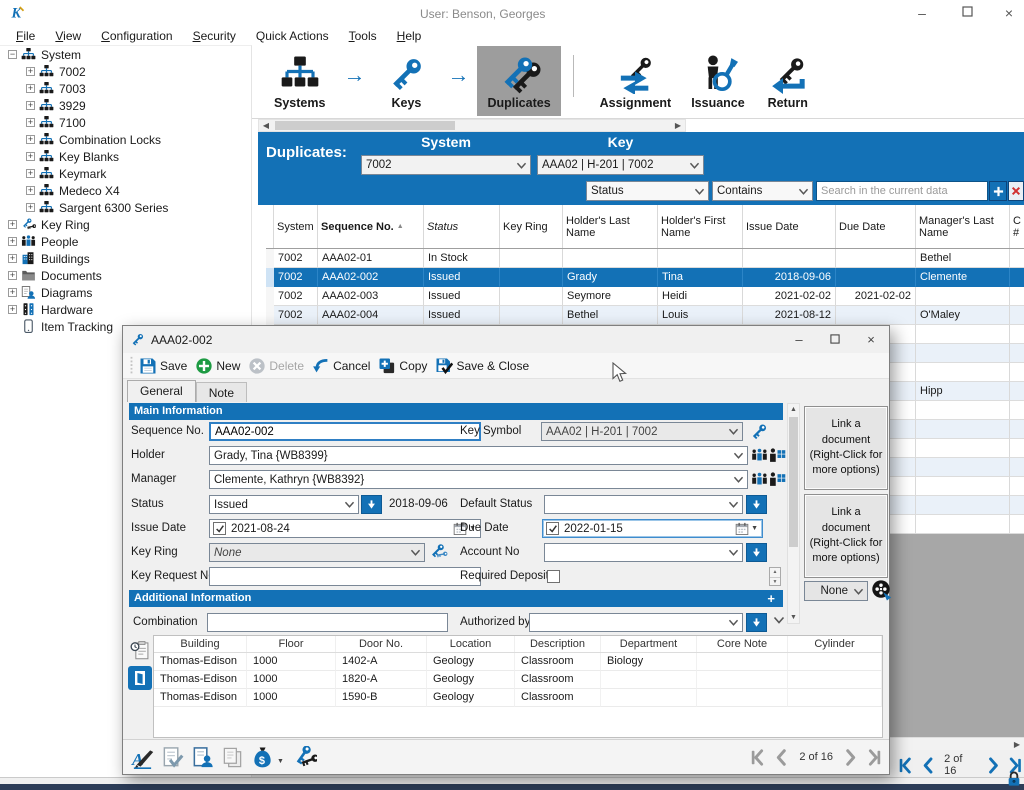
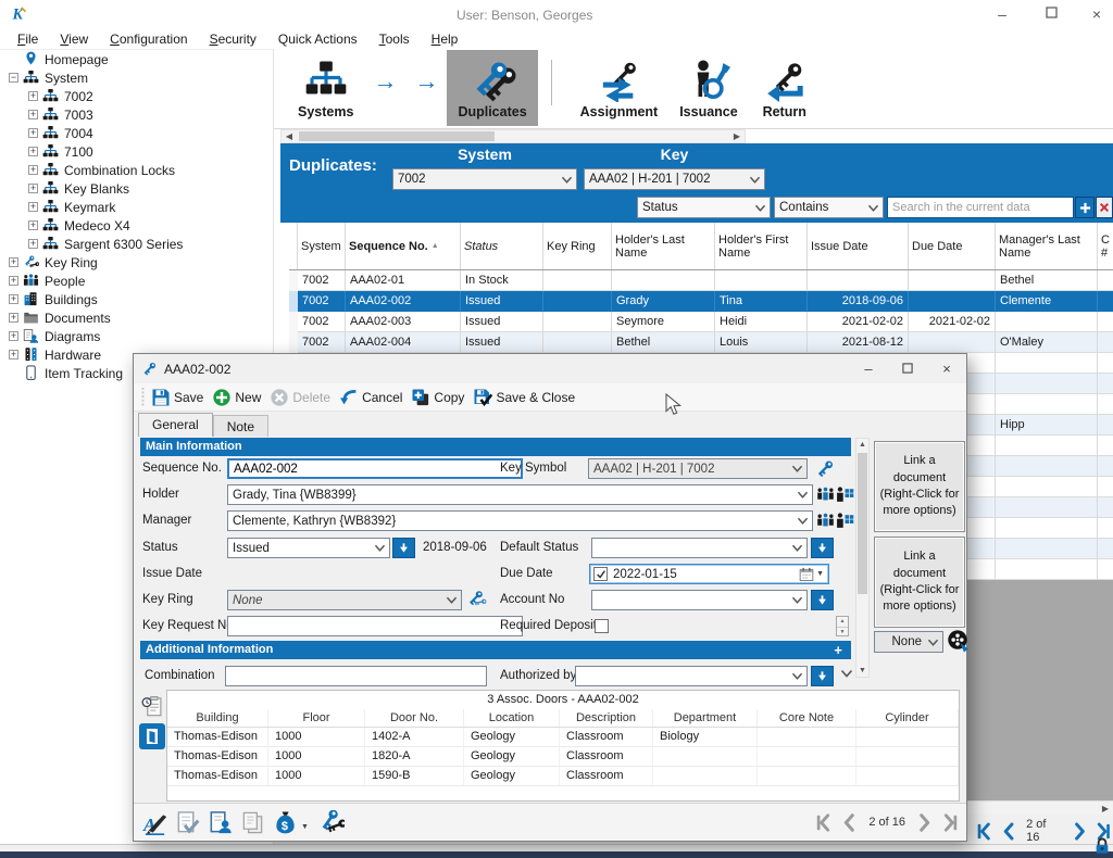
  K
  User: Benson, Georges
  –
  ×
  File
  View
  Configuration
  Security
  Quick Actions
  Tools
  Help
+ Homepage
  −
  System
  +
  7002
  +
  7003
  +
- 3929
+ 7004
  +
  7100
  +
  Combination Locks
  +
  Key Blanks
  +
  Keymark
  +
  Medeco X4
  +
  Sargent 6300 Series
  +
  Key Ring
  +
  People
  +
  Buildings
  +
  Documents
  +
  Diagrams
  +
  Hardware
  Item Tracking
  Systems
  →
- Keys
  →
  Duplicates
  Assignment
  Issuance
  Return
  ◀
  ▶
  Duplicates:
  System
  7002
  Key
  AAA02 | H-201 | 7002
  Status
  Contains
  Search in the current data
  System
  Sequence No.
  Status
  Key Ring
  Holder's Last Name
  Holder's First Name
  Issue Date
  Due Date
  Manager's Last Name
  C #
  7002
  AAA02-01
  In Stock
  Bethel
  7002
  AAA02-002
  Issued
  Grady
  Tina
  2018-09-06
  Clemente
  7002
  AAA02-003
  Issued
  Seymore
  Heidi
  2021-02-02
  2021-02-02
  7002
  AAA02-004
  Issued
  Bethel
  Louis
  2021-08-12
  O'Maley
  Hipp
  ▶
  2 of 16
  AAA02-002
  –
  ×
  Save
  New
  Delete
  Cancel
  Copy
  Save & Close
  General
  Note
  Main Information
  Sequence No.
  AAA02-002
  Key Symbol
  AAA02 | H-201 | 7002
  Holder
  Grady, Tina {WB8399}
  Manager
  Clemente, Kathryn {WB8392}
  Status
  Issued
  2018-09-06
  Default Status
  Issue Date
- 2021-08-24
  Due Date
  2022-01-15
  Key Ring
  None
  Account No
  Key Request N
  Required Deposi
  Additional Information
  +
  Combination
  Authorized by
+ 3 Assoc. Doors - AAA02-002
  Building
  Floor
  Door No.
  Location
  Description
  Department
  Core Note
  Cylinder
  Thomas-Edison
  1000
  1402-A
  Geology
  Classroom
  Biology
  Thomas-Edison
  1000
  1820-A
  Geology
  Classroom
  Thomas-Edison
  1000
  1590-B
  Geology
  Classroom
  Link a document (Right-Click for more options)
  Link a document (Right-Click for more options)
  None
  A
  $
  2 of 16
